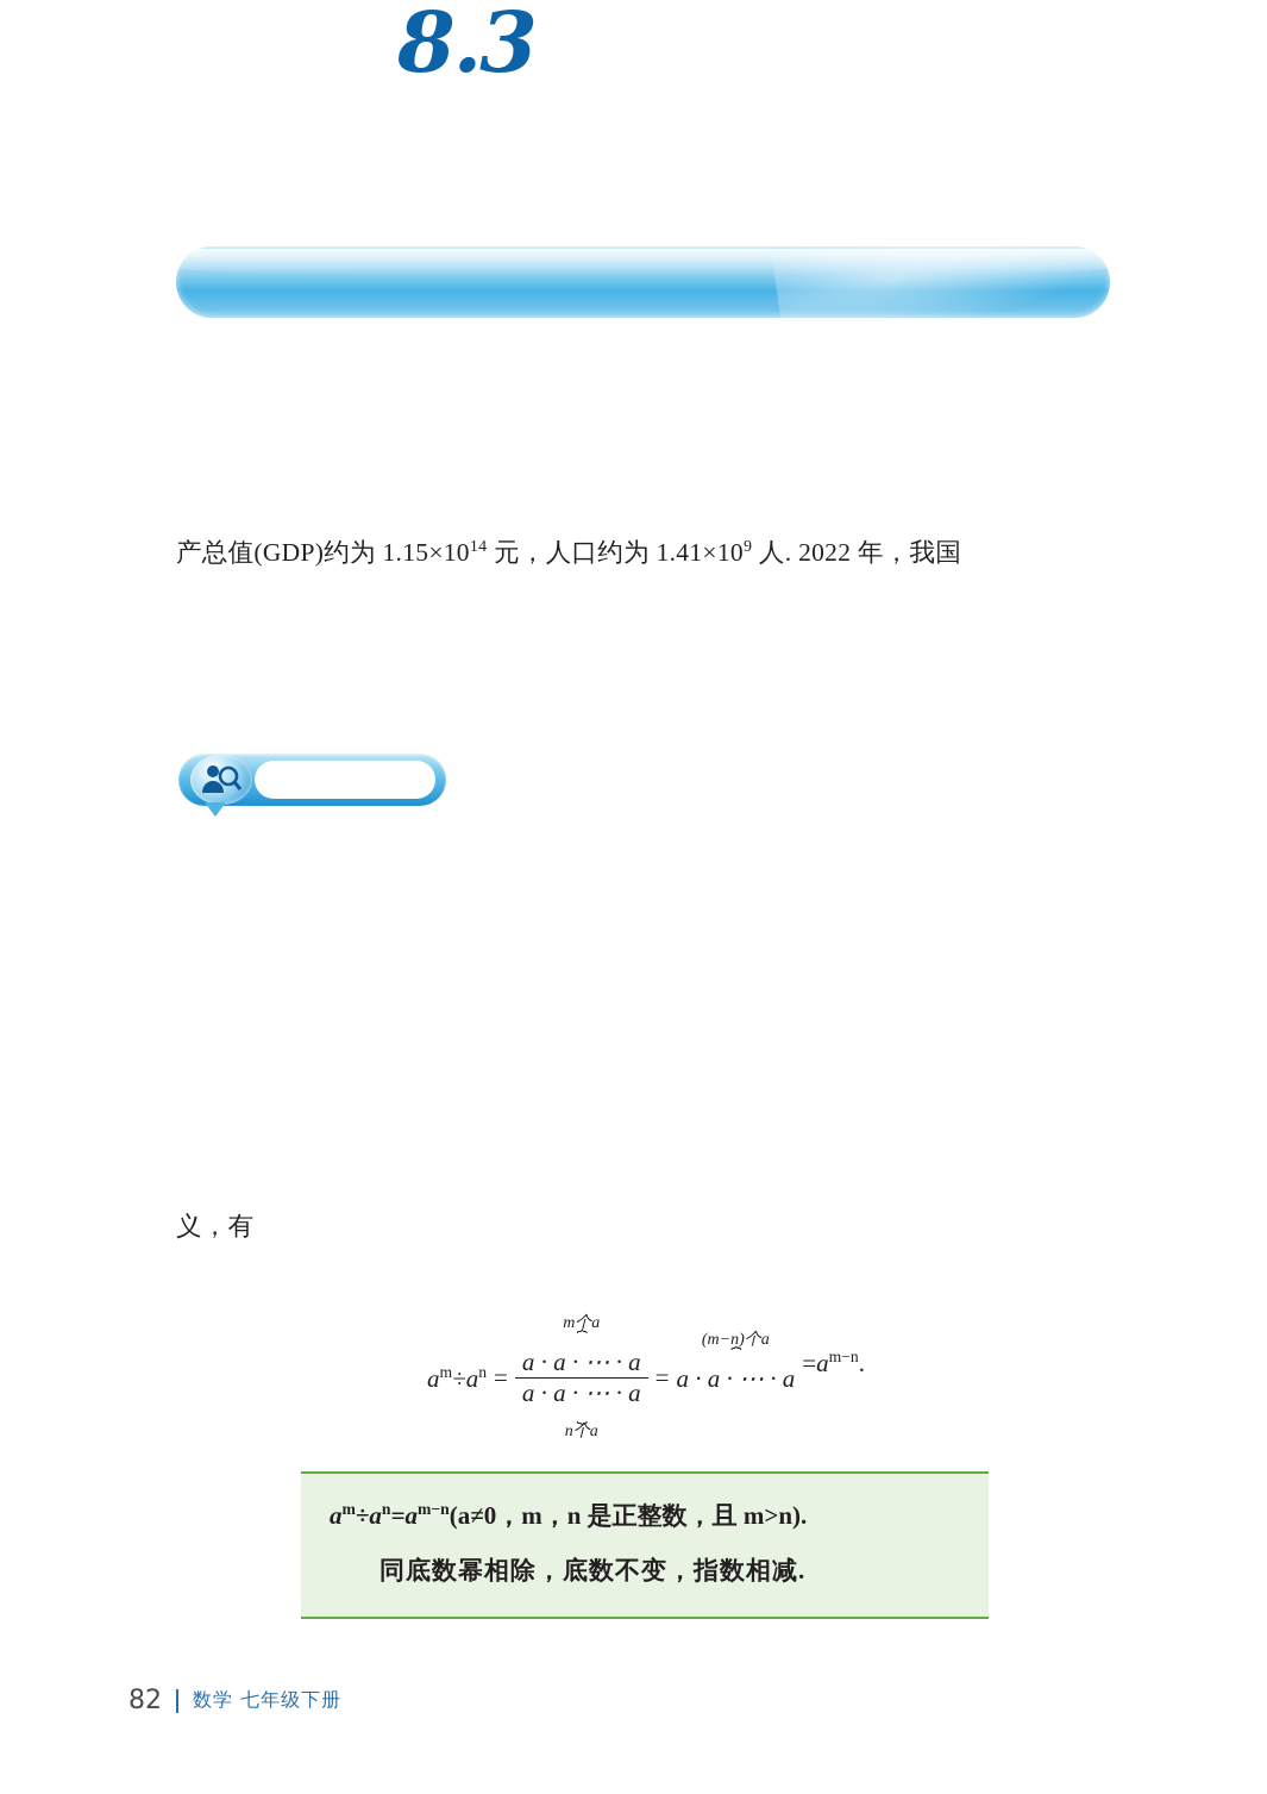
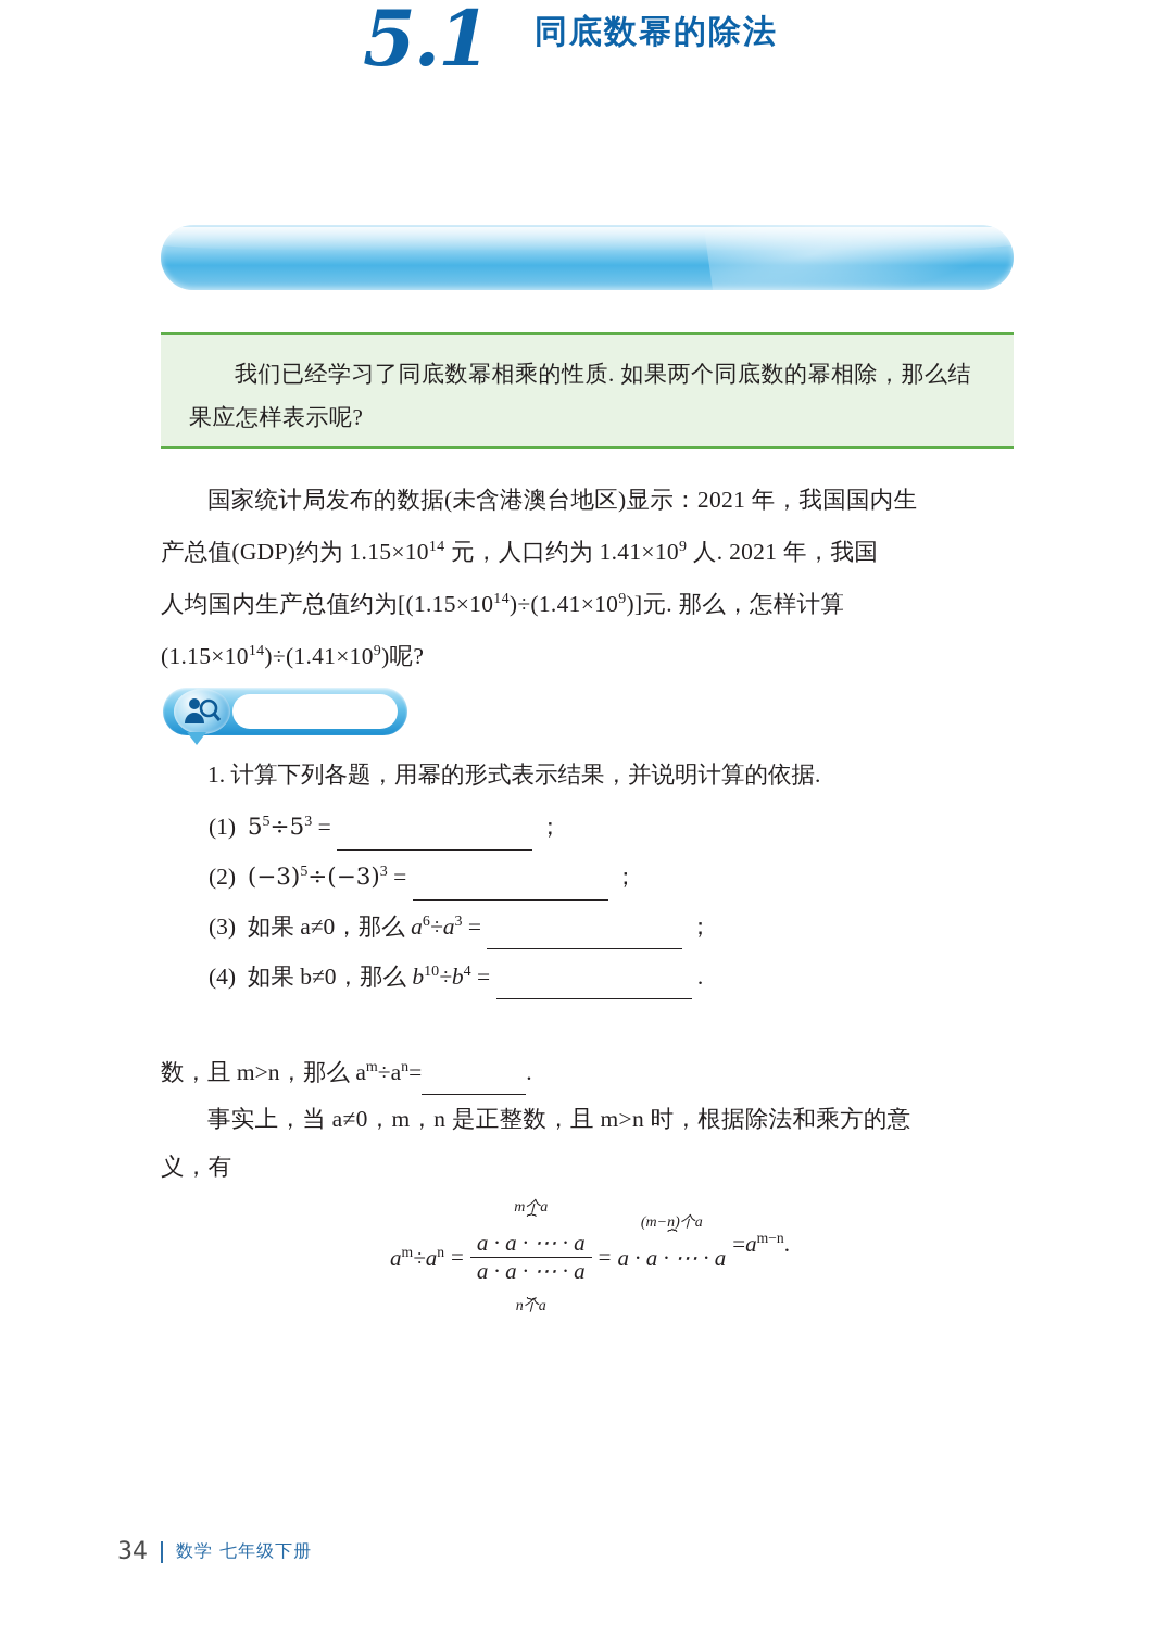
- 8.3
+ 5.1
+ 同底数幂的除法
+ 我们已经学习了同底数幂相乘的性质. 如果两个同底数的幂相除，那么结果应怎样表示呢?
+ 国家统计局发布的数据(未含港澳台地区)显示：2021 年，我国国内生
- 产总值(GDP)约为 1.15×1014 元，人口约为 1.41×109 人. 2022 年，我国
+ 产总值(GDP)约为 1.15×1014 元，人口约为 1.41×109 人. 2021 年，我国
+ 人均国内生产总值约为[(1.15×1014)÷(1.41×109)]元. 那么，怎样计算
+ (1.15×1014)÷(1.41×109)呢?
+ 1. 计算下列各题，用幂的形式表示结果，并说明计算的依据.
+ (1) 55÷53 = ；
+ (2) (−3)5÷(−3)3 = ；
+ (3) 如果 a≠0，那么 a6÷a3 = ；
+ (4) 如果 b≠0，那么 b10÷b4 = .
+ 数，且 m>n，那么 am÷an= .
+ 事实上，当 a≠0，m，n 是正整数，且 m>n 时，根据除法和乘方的意
  义，有
  am÷an
  =
  m个a
  ⏞
  a · a · ⋯ · a
  a · a · ⋯ · a
  ⏟
  n个a
  =
  (m−n)个a
  ⏞
  a · a · ⋯ · a
  =am−n.
- am÷an=am−n(a≠0，m，n 是正整数，且 m>n).
- 同底数幂相除，底数不变，指数相减.
- 82
+ 34
  数学 七年级下册
